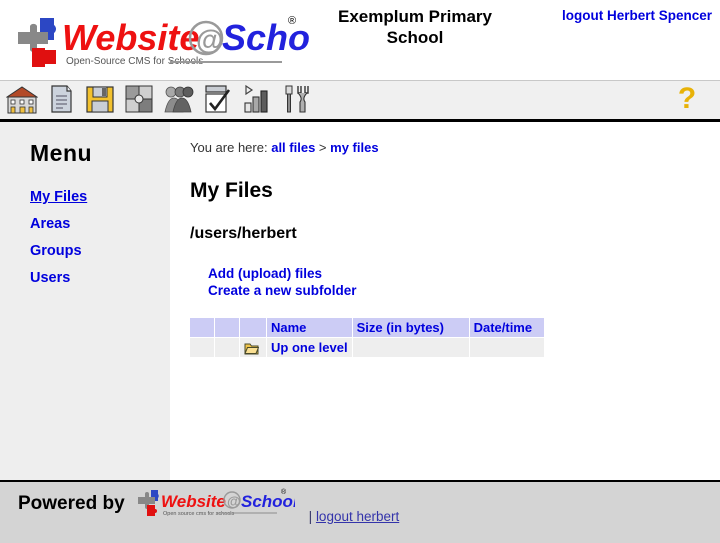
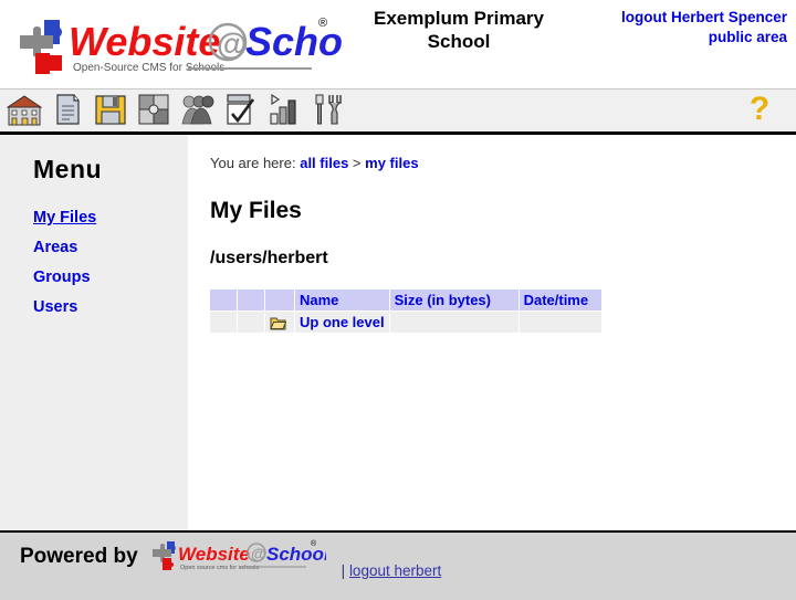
  Websit
  @
  ®
  Open-Source CMS for
  Exemplum Primary School
  logout Herbert Spencer
+ public area
  ?
  Menu
  My Files
  Areas
  Groups
  Users
  You are here: all files > my files
  My Files
  /users/herbert
- Add (upload) files
- Create a new subfolder
  			Name	Size (in bytes)	Date/time
  			Up one level
  Powered by
  Website
  @
  Schoo
  | logout herbert
